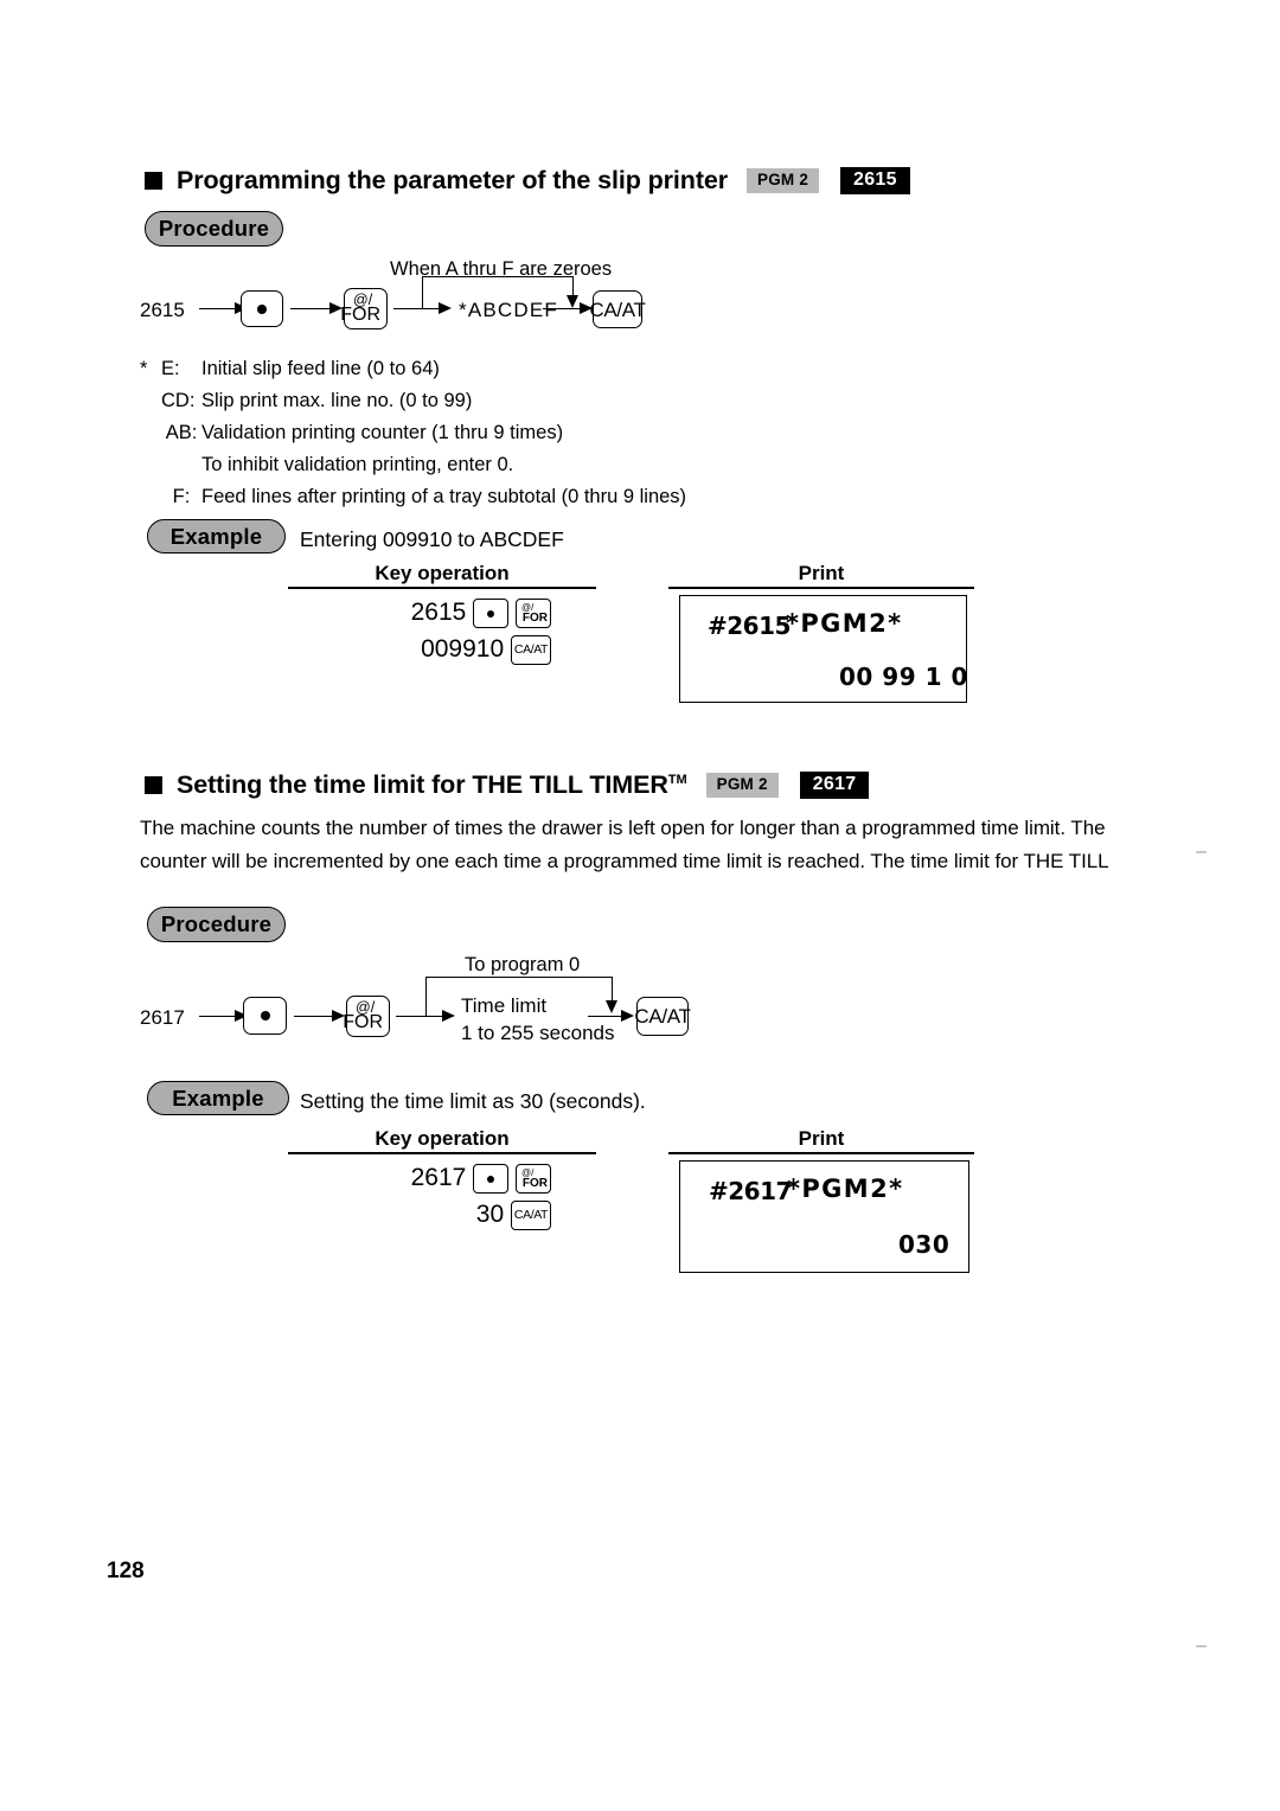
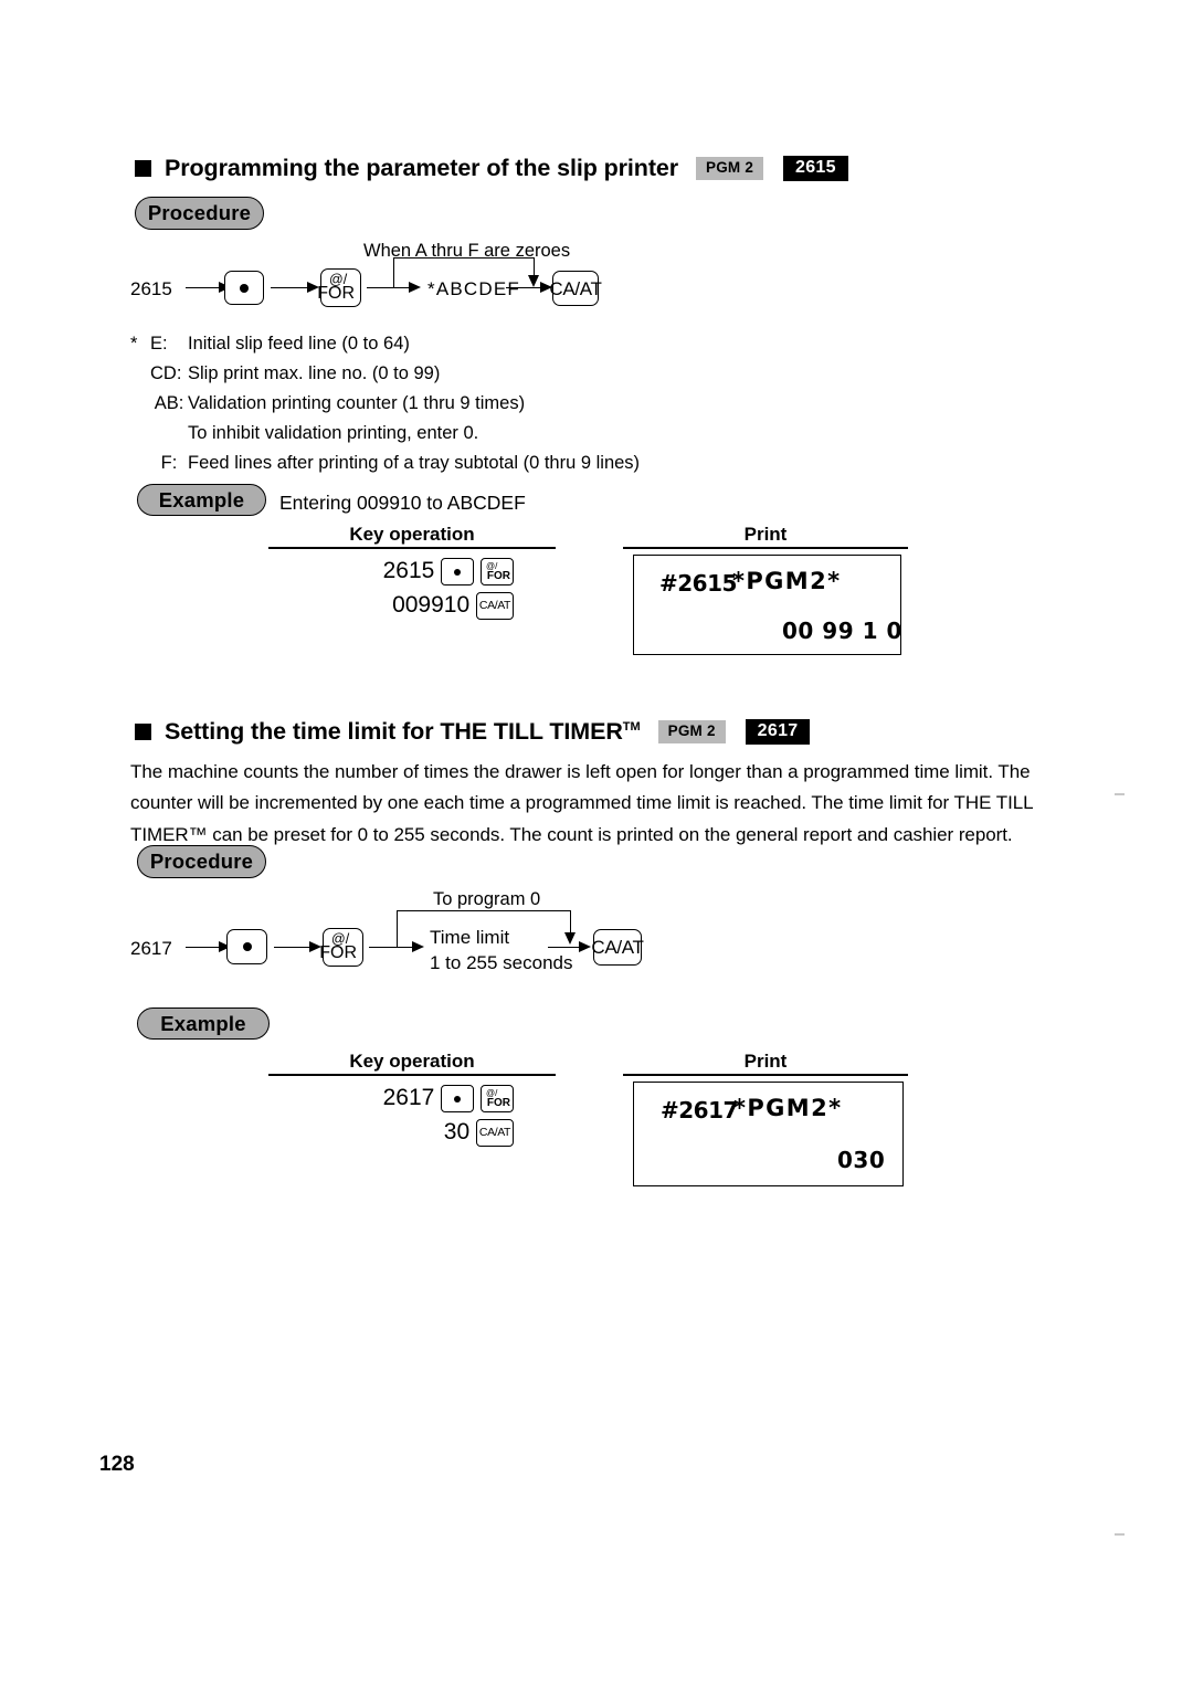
  Programming the parameter of the slip printer
  PGM 2
  2615
  Procedure
  When A thru F are zeroes
  2615
  @/
  FOR
  *ABCDEF
  CA/AT
  * E: Initial slip feed line (0 to 64)
  CD: Slip print max. line no. (0 to 99)
  AB: Validation printing counter (1 thru 9 times)
  To inhibit validation printing, enter 0.
  F: Feed lines after printing of a tray subtotal (0 thru 9 lines)
  Example
  Entering 009910 to ABCDEF
  Key operation
  Print
  2615
  @/
  FOR
  009910 CA/AT
  #2615
  *PGM2*
  00 99 1 0
  Setting the time limit for THE TILL TIMERTM
  PGM 2
  2617
  The machine counts the number of times the drawer is left open for longer than a programmed time limit. The
  counter will be incremented by one each time a programmed time limit is reached. The time limit for THE TILL
+ TIMER™ can be preset for 0 to 255 seconds. The count is printed on the general report and cashier report.
  Procedure
  To program 0
  2617
  @/
  FOR
  Time limit
  1 to 255 seconds
  CA/AT
  Example
- Setting the time limit as 30 (seconds).
  Key operation
  Print
  2617
  @/
  FOR
  30 CA/AT
  #2617
  *PGM2*
  030
  128
